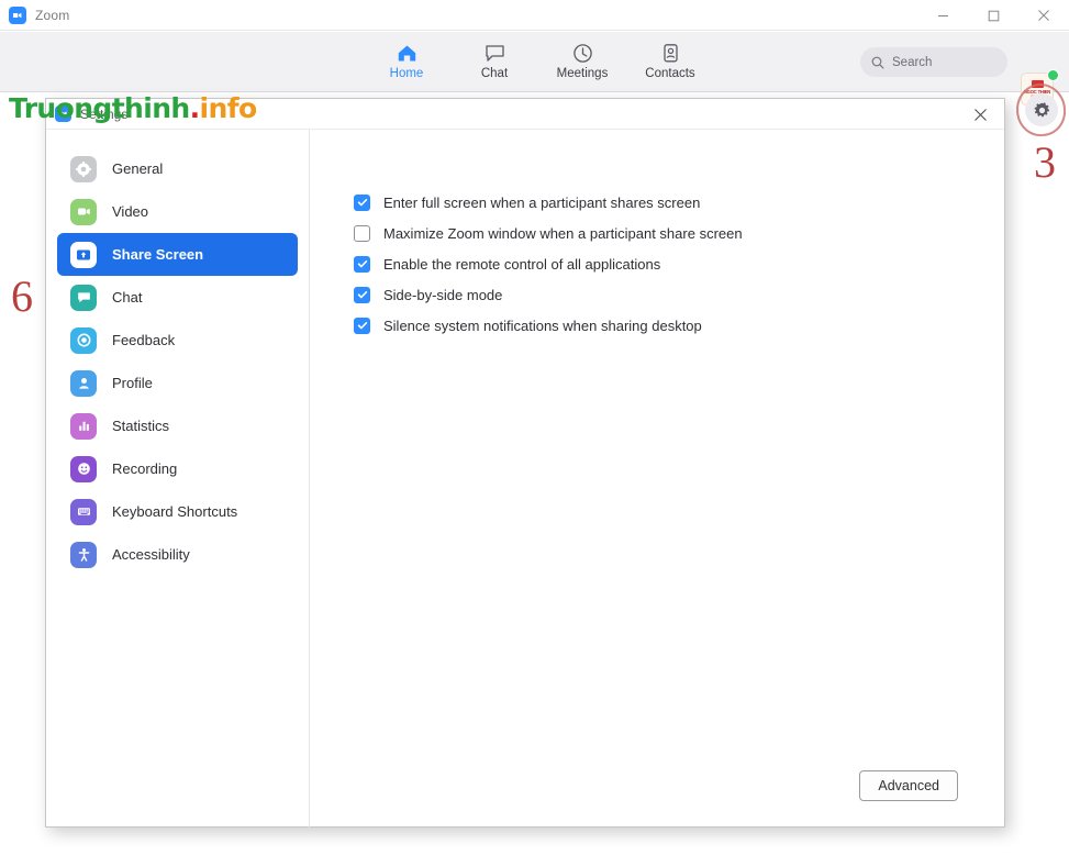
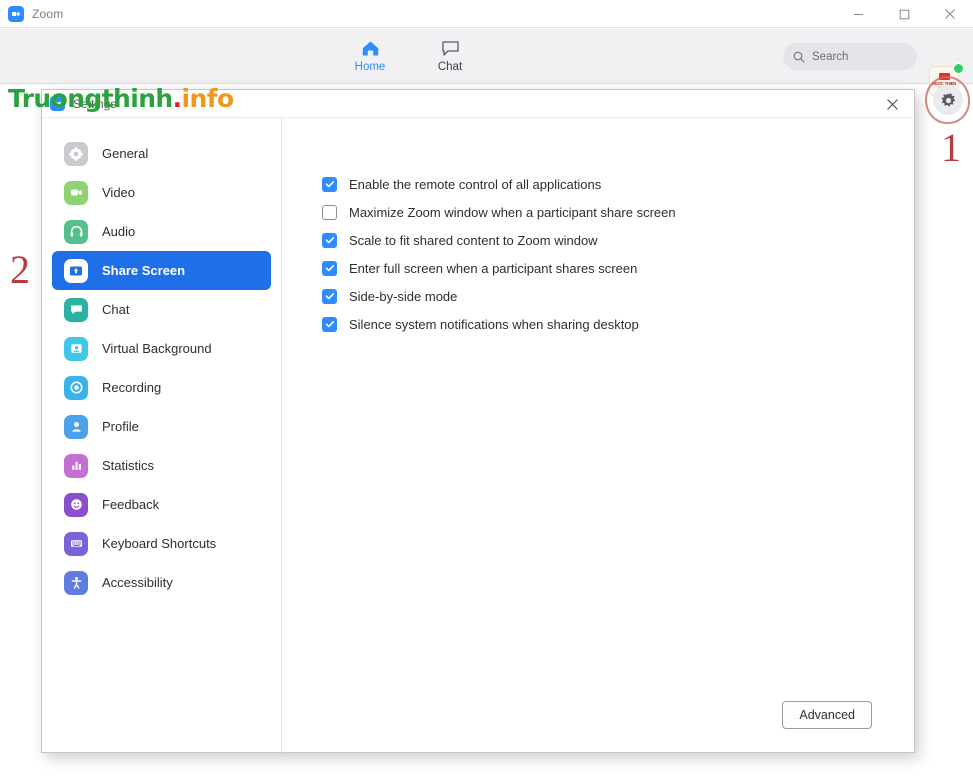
  Zoom
  Home
  Chat
- Meetings
- Contacts
  Search
- 3
+ 1
  Truongthinh.info
  Settings
  General
  Video
+ Audio
  Share Screen
  Chat
+ Virtual Background
- Feedback
+ Recording
  Profile
  Statistics
- Recording
+ Feedback
  Keyboard Shortcuts
  Accessibility
- Enter full screen when a participant shares screen
+ Enable the remote control of all applications
  Maximize Zoom window when a participant share screen
+ Scale to fit shared content to Zoom window
- Enable the remote control of all applications
+ Enter full screen when a participant shares screen
  Side-by-side mode
  Silence system notifications when sharing desktop
  Advanced
- 6
+ 2
